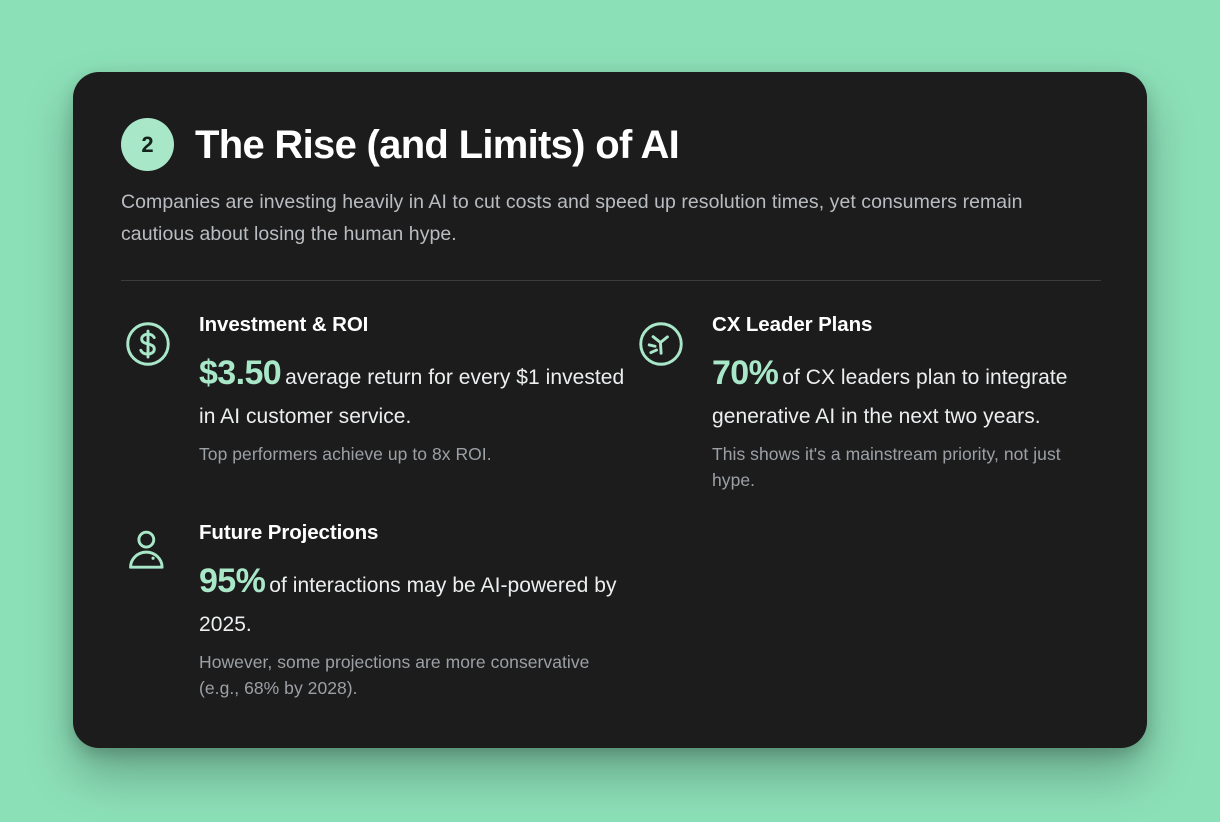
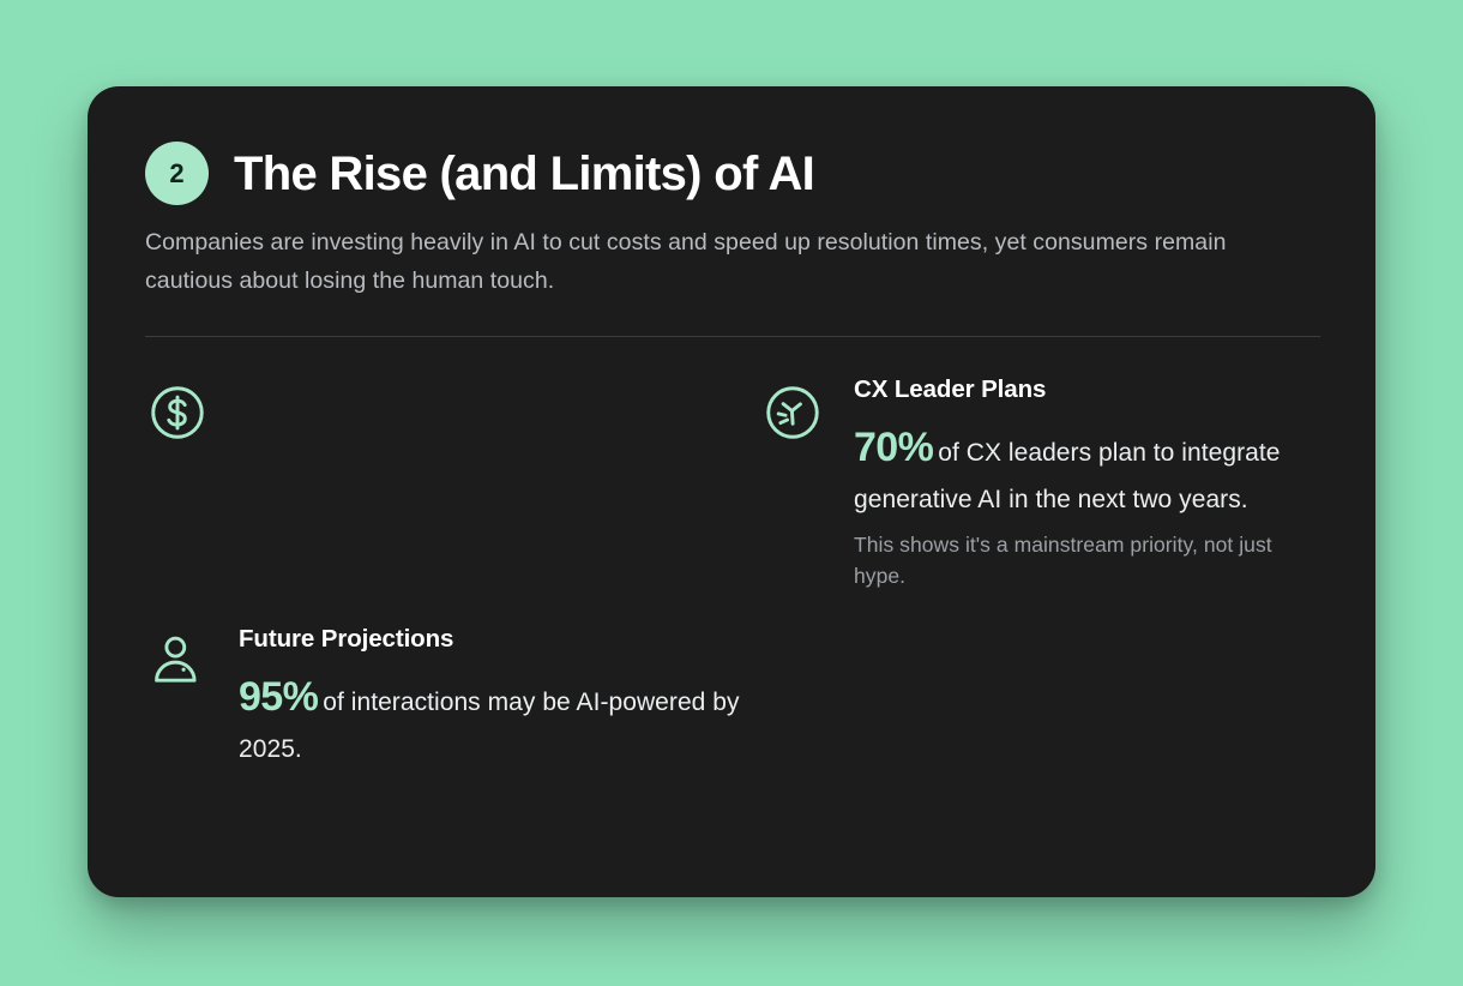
  2
  The Rise (and Limits) of AI
- Companies are investing heavily in AI to cut costs and speed up resolution times, yet consumers remain cautious about losing the human hype.
+ Companies are investing heavily in AI to cut costs and speed up resolution times, yet consumers remain cautious about losing the human touch.
- Investment & ROI
- $3.50 average return for every $1 invested in AI customer service.
- Top performers achieve up to 8x ROI.
  CX Leader Plans
  70% of CX leaders plan to integrate generative AI in the next two years.
  This shows it's a mainstream priority, not just hype.
  Future Projections
  95% of interactions may be AI-powered by 2025.
- However, some projections are more conservative (e.g., 68% by 2028).
